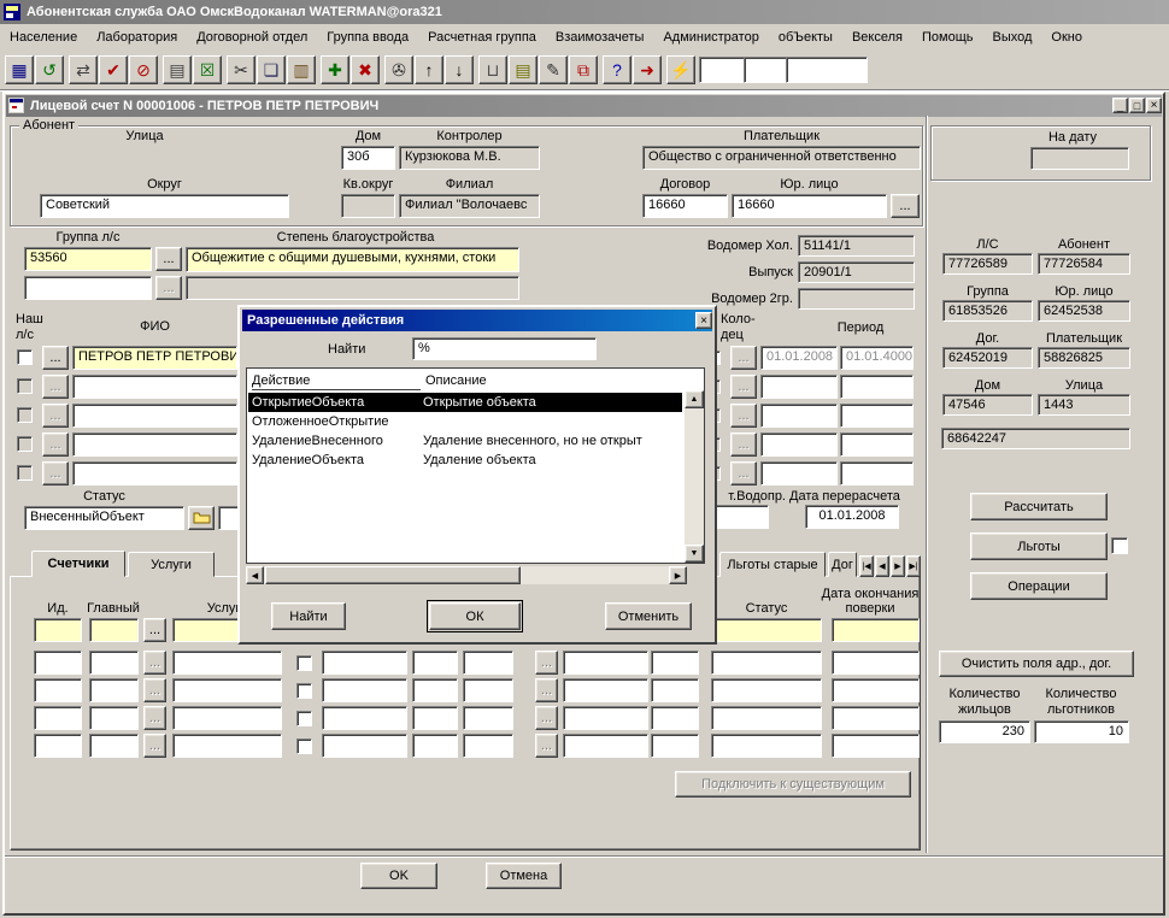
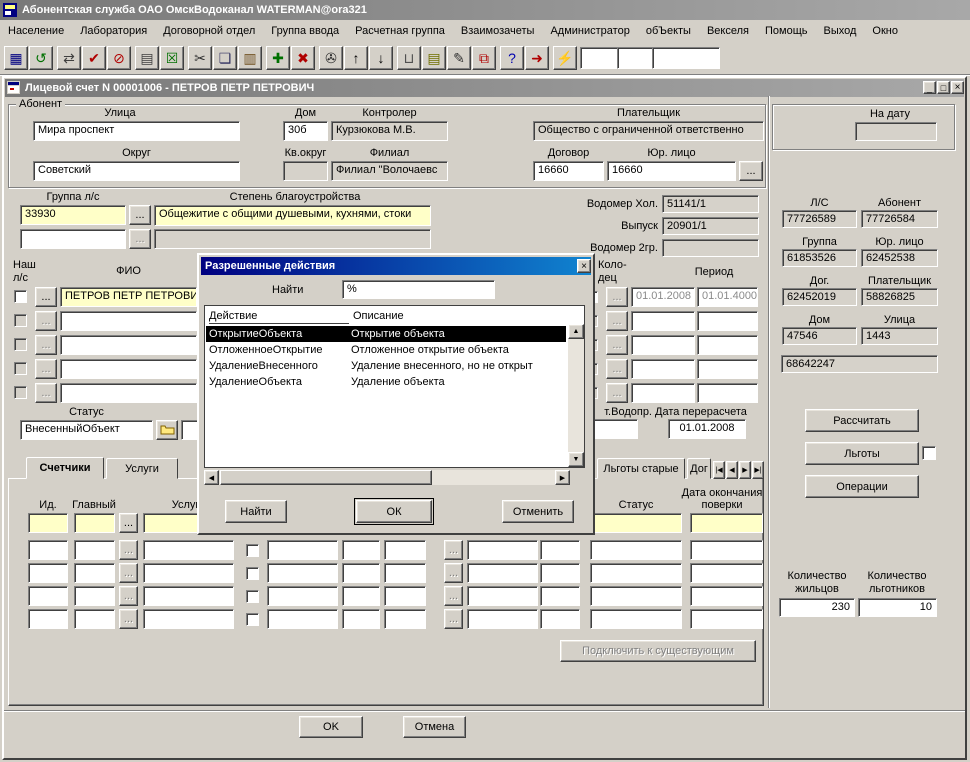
  Абонентская служба ОАО ОмскВодоканал WATERMAN@ora321
  Население Лаборатория Договорной отдел Группа ввода Расчетная группа Взаимозачеты Администратор обЪекты Векселя Помощь Выход Окно
  ▦
  ↺
  ⇄
  ✔
  ⊘
  ▤
  ☒
  ✂
  ❏
  ▥
  ✚
  ✖
  ✇
  ↑
  ↓
  ⊔
  ▤
  ✎
  ⧉
  ?
  ➜
  ⚡
  Лицевой счет N 00001006 - ПЕТРОВ ПЕТР ПЕТРОВИЧ
  _
  □
  ×
  Абонент
  Улица
+ Мира проспект
  Дом
  30б
  Контролер
  Курзюкова М.В.
  Плательщик
  Общество с ограниченной ответственно
  На дату
  Округ
  Советский
  Кв.округ
  Филиал
  Филиал "Волочаевс
  Договор
  16660
  Юр. лицо
  16660
  ...
  Группа л/с
- 53560
+ 33930
  ...
  Степень благоустройства
  Общежитие с общими душевыми, кухнями, стоки
  ...
  Водомер Хол.
  51141/1
  Выпуск
  20901/1
  Водомер 2гр.
  Л/С
  Абонент
  77726589
  77726584
  Группа
  Юр. лицо
  61853526
  62452538
  Дог.
  Плательщик
  62452019
  58826825
  Дом
  Улица
  47546
  1443
  68642247
  Рассчитать
  Льготы
  Операции
- Очистить поля адр., дог.
  Количество
  жильцов
  Количество
  льготников
  230
  10
  Наш
  л/с
  ФИО
  ...
  ПЕТРОВ ПЕТР ПЕТРОВИ
  ...
  ...
  ...
  ...
  Статус
  ВнесенныйОбъект
  Коло-
  дец
  Период
  ...
  01.01.2008
  01.01.4000
  ...
  ...
  ...
  ...
  т.Водопр.
  Дата перерасчета
  01.01.2008
  Счетчики
  Услуги
  Льготы старые
  Дог
  Ид.
  Главный
  Статус
  Дата окончания
  поверки
  ...
  ...
  ...
  ...
  ...
  ...
  ...
  ...
  ...
  Подключить к существующим
  OK
  Отмена
  Разрешенные действия
  ×
  Найти
  %
  Действие
  Описание
  ОткрытиеОбъекта
  Открытие объекта
  ОтложенноеОткрытие
+ Отложенное открытие объекта
  УдалениеВнесенного
  Удаление внесенного, но не открыт
  УдалениеОбъекта
  Удаление объекта
  Найти
  ОК
  Отменить
